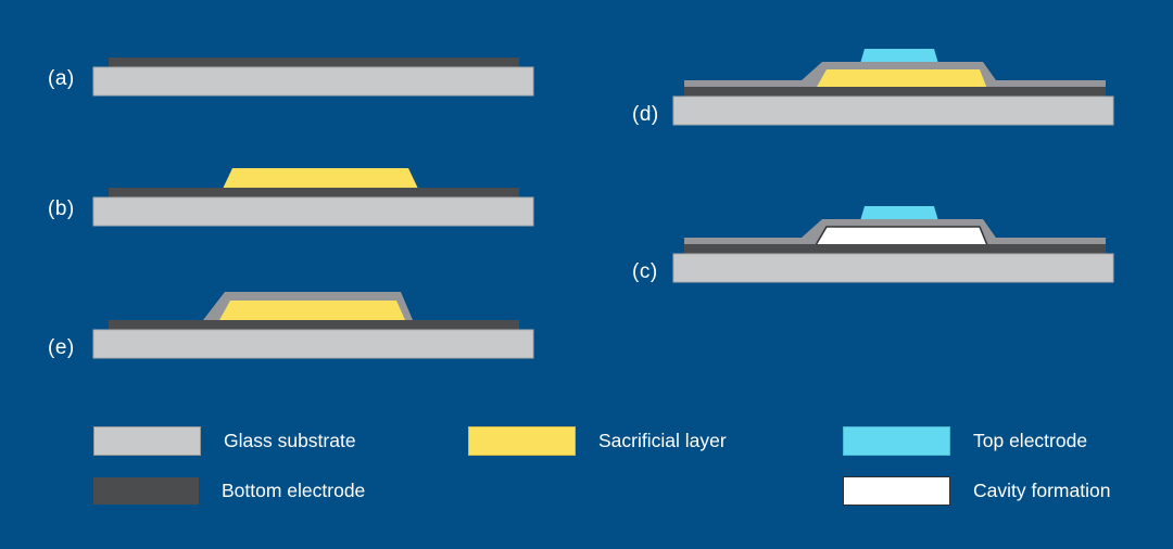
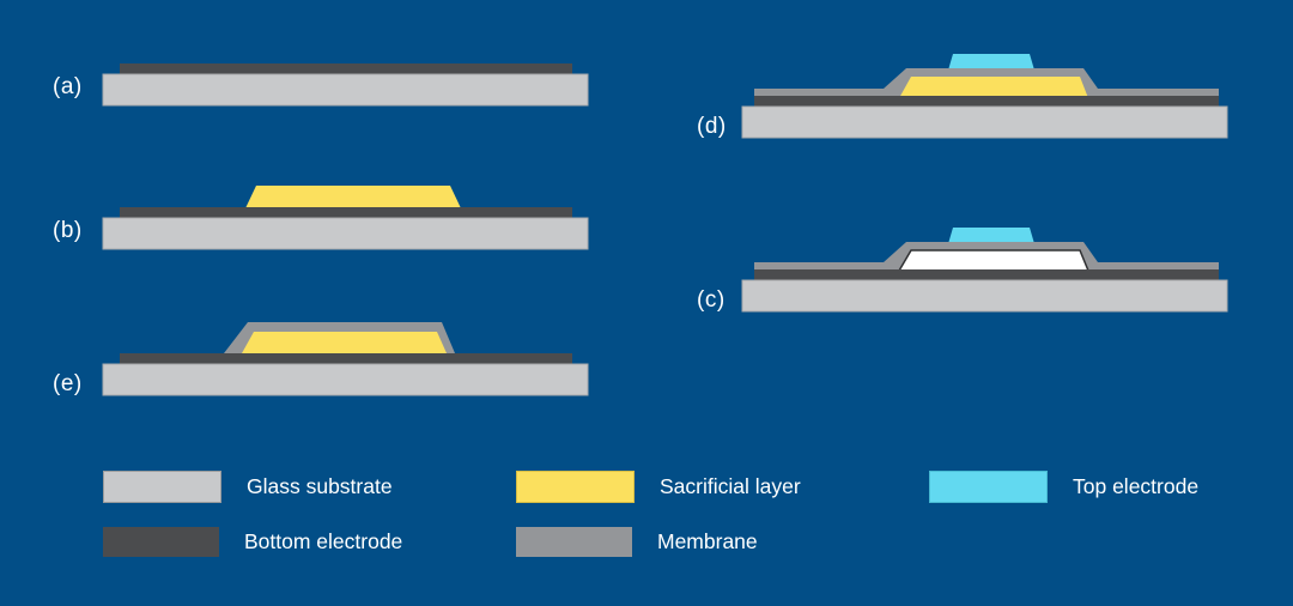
  (a)
  (b)
  (e)
  (d)
  (c)
  Glass substrate
  Bottom electrode
  Sacrificial layer
+ Membrane
  Top electrode
- Cavity formation
